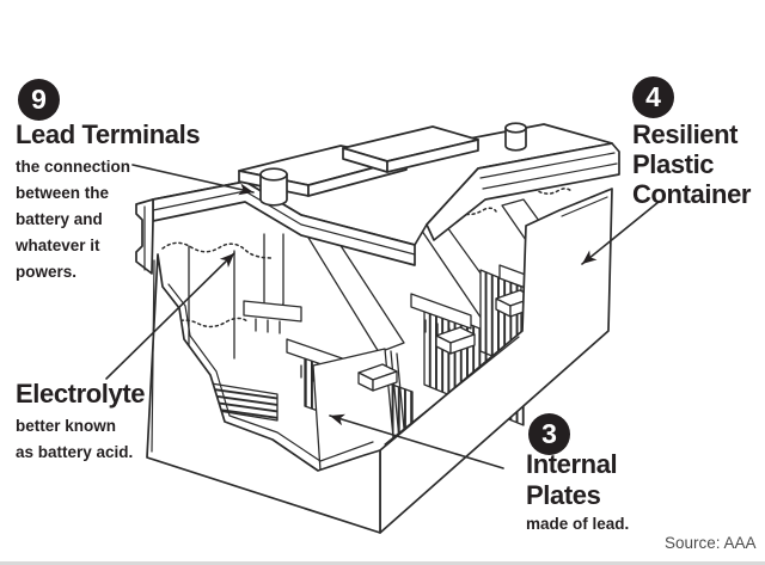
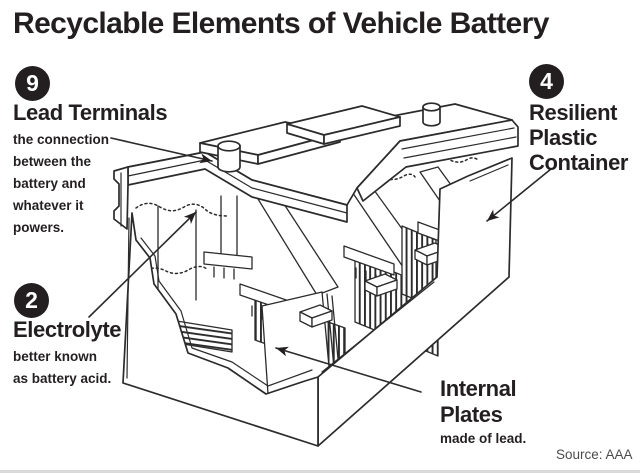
+ Recyclable Elements of Vehicle Battery
  9
  Lead Terminals
  the connection
  between the
  battery and
  whatever it
  powers.
+ 2
  Electrolyte
  better known
  as battery acid.
- 3
  Internal
  Plates
  made of lead.
  4
  Resilient
  Plastic
  Container
  Source: AAA
